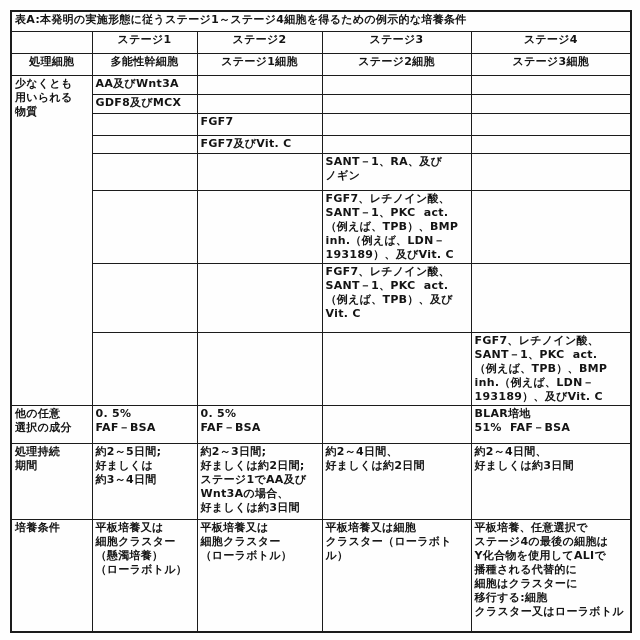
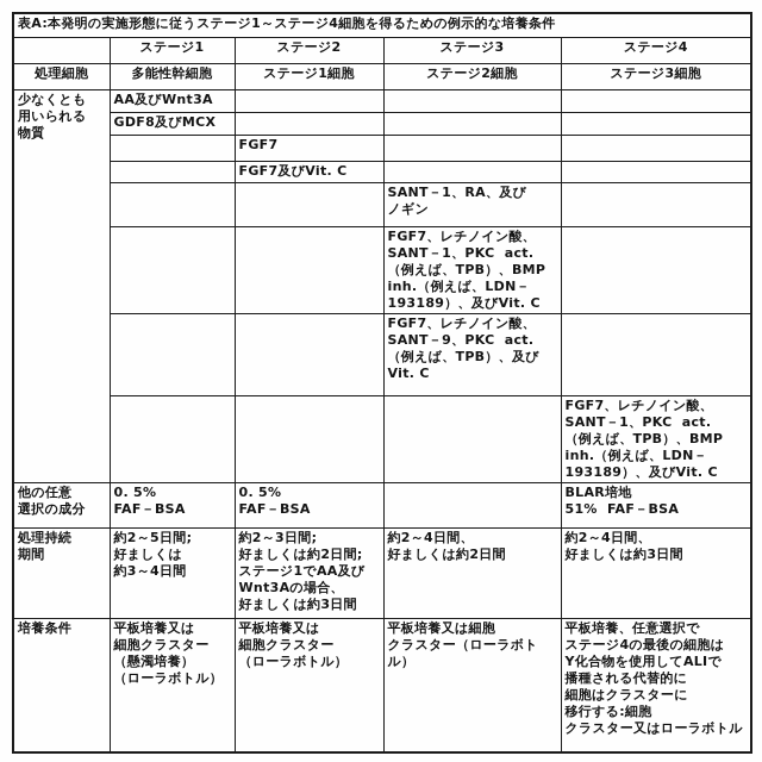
  表A:本発明の実施形態に従うステージ1～ステージ4細胞を得るための例示的な培養条件
  	ステージ1	ステージ2	ステージ3	ステージ4
  処理細胞	多能性幹細胞	ステージ1細胞	ステージ2細胞	ステージ3細胞
  少なくとも 用いられる 物質	AA及びWnt3A
  GDF8及びMCX
  	FGF7
  	FGF7及びVit. C
  		SANT－1、RA、及び ノギン
  		FGF7、レチノイン酸、 SANT－1、PKC act. （例えば、TPB）、BMP inh.（例えば、LDN－ 193189）、及びVit. C
- 		FGF7、レチノイン酸、 SANT－1、PKC act. （例えば、TPB）、及び Vit. C
+ 		FGF7、レチノイン酸、 SANT－9、PKC act. （例えば、TPB）、及び Vit. C
  			FGF7、レチノイン酸、 SANT－1、PKC act. （例えば、TPB）、BMP inh.（例えば、LDN－ 193189）、及びVit. C
  他の任意 選択の成分	0. 5% FAF－BSA	0. 5% FAF－BSA		BLAR培地 51% FAF－BSA
  処理持続 期間	約2～5日間; 好ましくは 約3～4日間	約2～3日間; 好ましくは約2日間; ステージ1でAA及び Wnt3Aの場合、 好ましくは約3日間	約2～4日間、 好ましくは約2日間	約2～4日間、 好ましくは約3日間
  培養条件	平板培養又は 細胞クラスター （懸濁培養） （ローラボトル）	平板培養又は 細胞クラスター （ローラボトル）	平板培養又は細胞 クラスター（ローラボトル）	平板培養、任意選択で ステージ4の最後の細胞は Y化合物を使用してALIで 播種される代替的に 細胞はクラスターに 移行する:細胞 クラスター又はローラボトル
